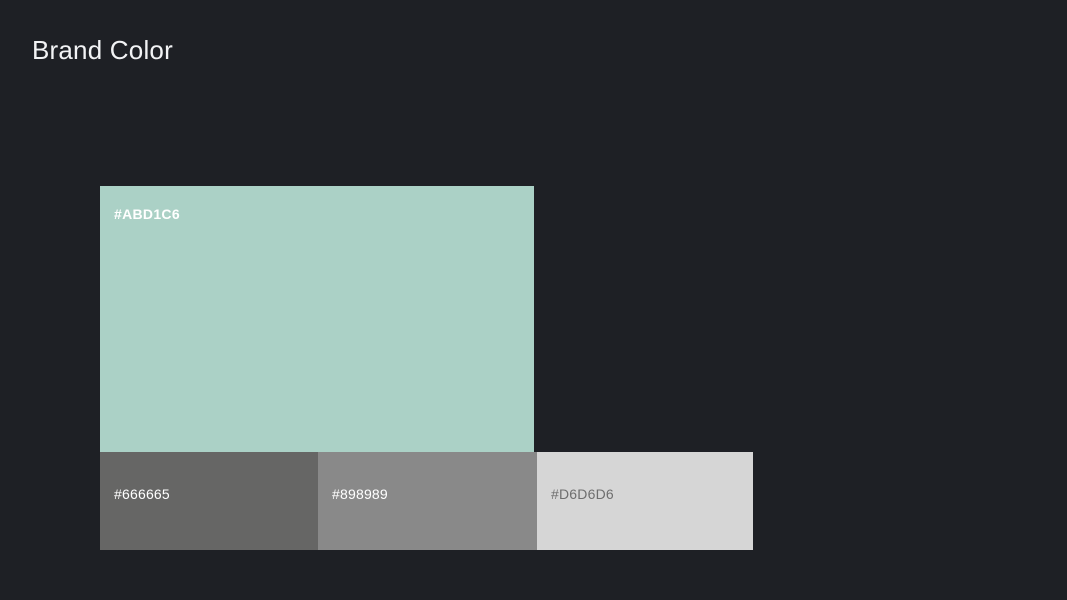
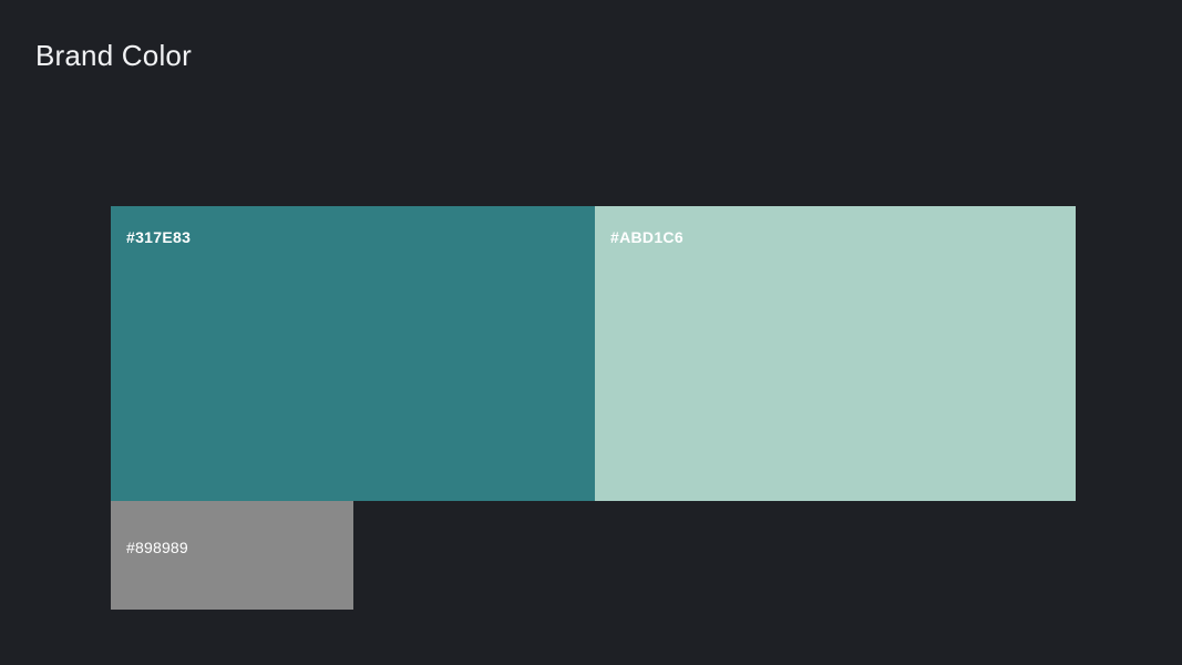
  Brand Color
+ #317E83
  #ABD1C6
- #666665
  #898989
- #D6D6D6
